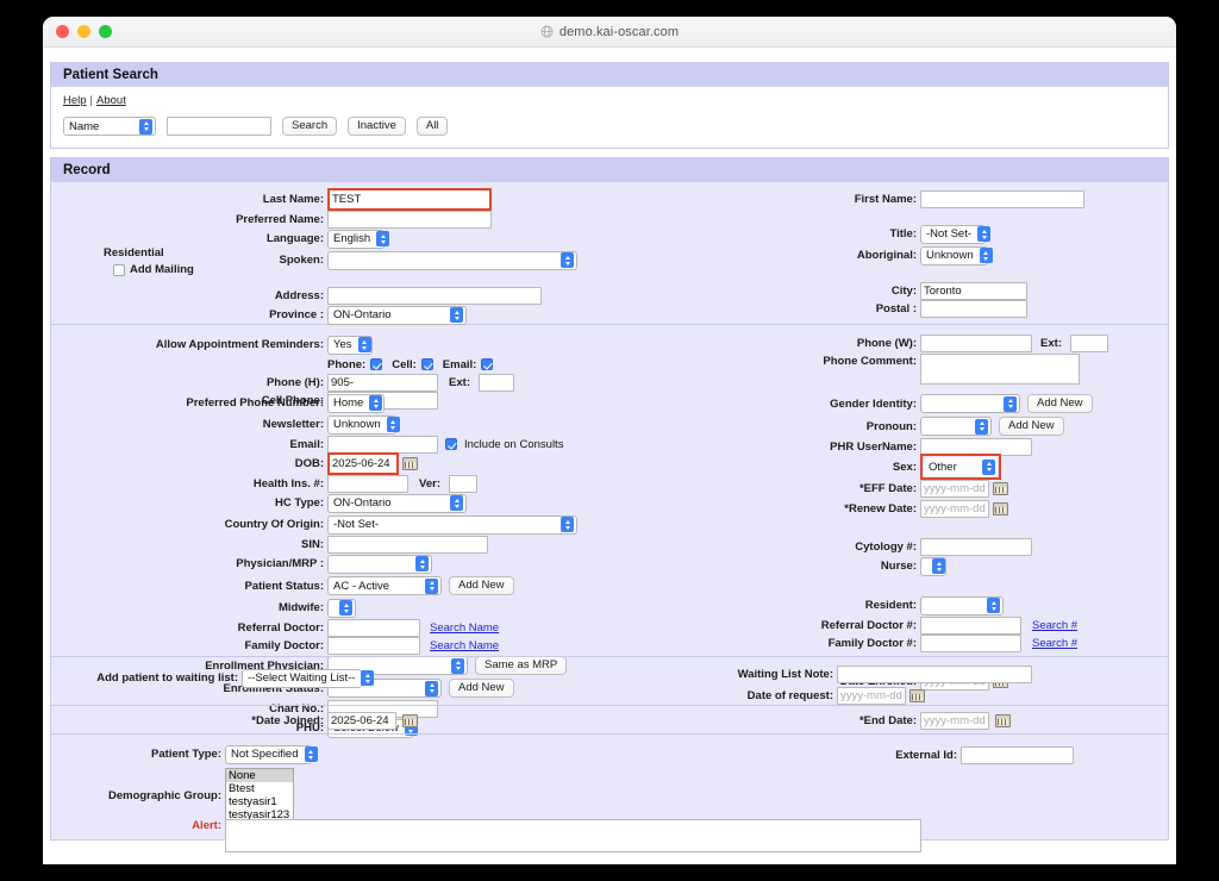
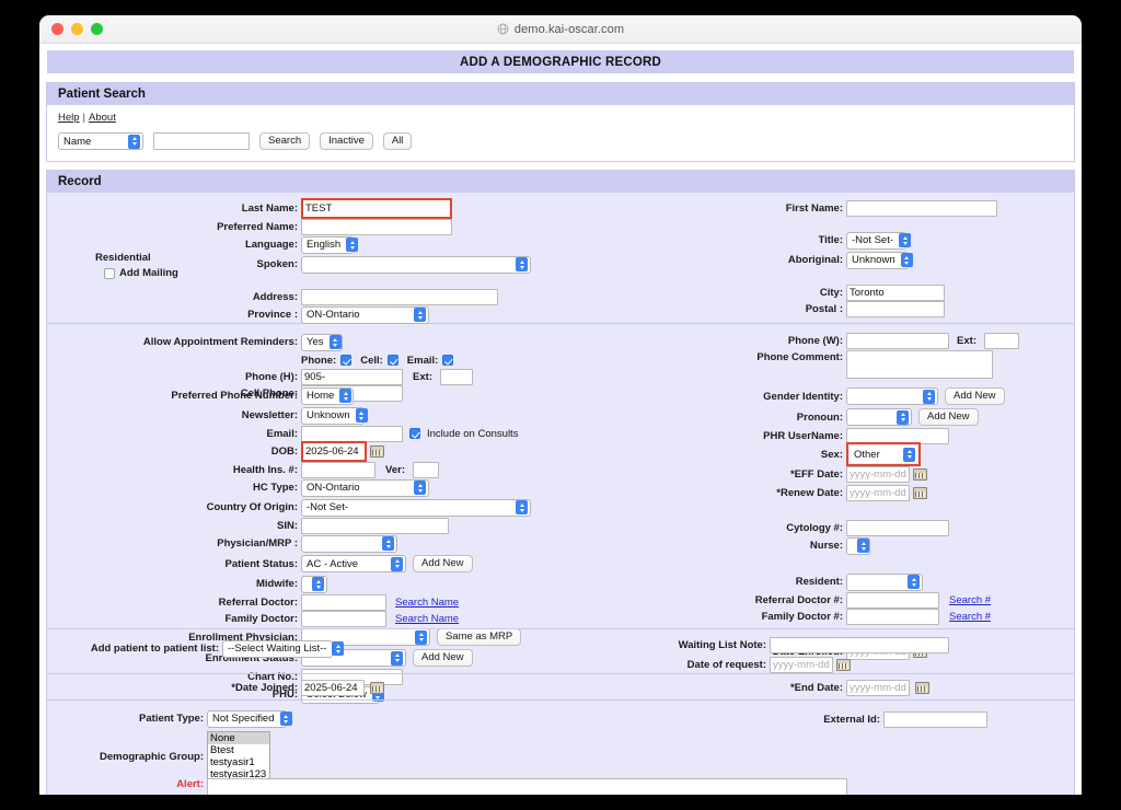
  demo.kai-oscar.com
+ ADD A DEMOGRAPHIC RECORD
  Patient Search
  Help | About
  Name
  Search
  Inactive
  All
  Record
  Residential
  Add Mailing
  Last Name:
  TEST
  Preferred Name:
  Language:
  English
  Spoken:
  Address:
  Province :
  ON-Ontario
  First Name:
  Title:
  -Not Set-
  Aboriginal:
  Unknown
  City:
  Toronto
  Postal :
  Allow Appointment Reminders:
  Yes
  Phone:
  Cell:
  Email:
  Phone (H):
  905-
  Ext:
  Cell Phone:
  Phone (W):
  Ext:
  Phone Comment:
  Preferred Phone Number:
  Home
  Newsletter:
  Unknown
  Email:
  Include on Consults
  DOB:
  2025-06-24
  Health Ins. #:
  Ver:
  HC Type:
  ON-Ontario
  Country Of Origin:
  -Not Set-
  SIN:
  Physician/MRP :
  Patient Status:
  AC - Active
  Add New
  Midwife:
  Referral Doctor:
  Search Name
  Family Doctor:
  Search Name
  Enrollment Physician:
  Same as MRP
  Enrollment Status:
  Add New
  Chart No.:
  PHU:
  Gender Identity:
  Add New
  Pronoun:
  Add New
  PHR UserName:
  Sex:
  Other
  *EFF Date:
  yyyy-mm-dd
  *Renew Date:
  yyyy-mm-dd
  Cytology #:
  Nurse:
  Resident:
  Referral Doctor #:
  Search #
  Family Doctor #:
  Search #
- Add patient to waiting list:
+ Add patient to patient list:
  --Select Waiting List--
  Waiting List Note:
  Date of request:
  yyyy-mm-dd
  *Date Joined:
  2025-06-24
  *End Date:
  yyyy-mm-dd
  Patient Type:
  Not Specified
  Demographic Group:
  None
  Btest
  testyasir1
  testyasir123
  External Id:
  Alert:
